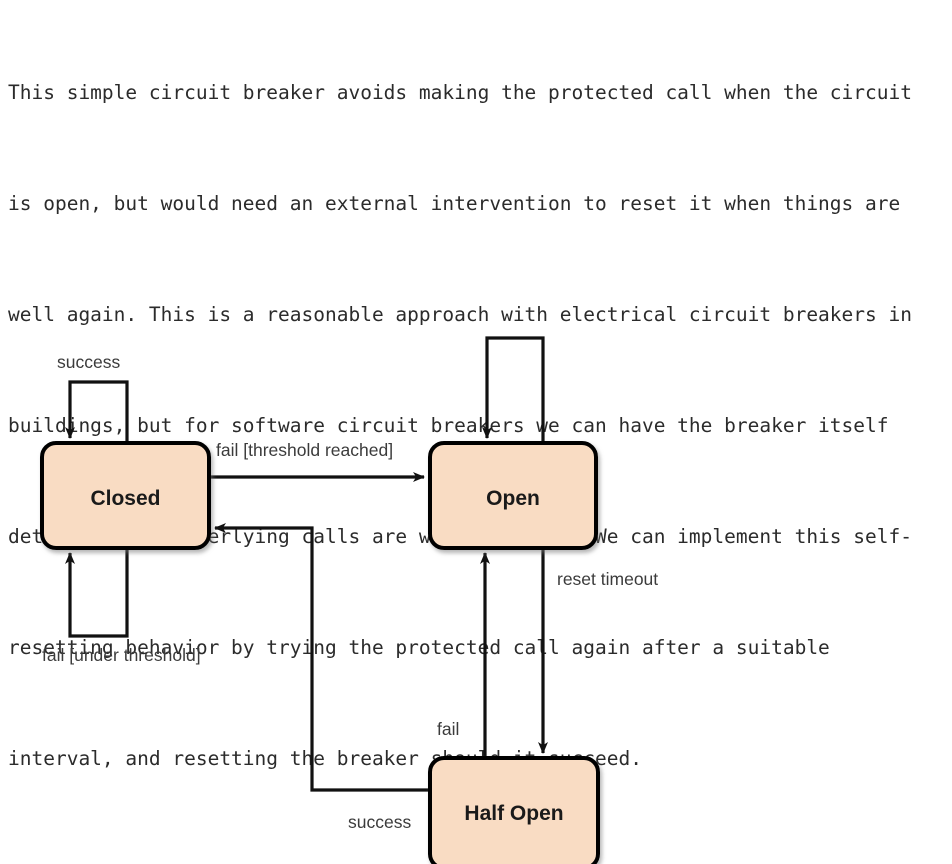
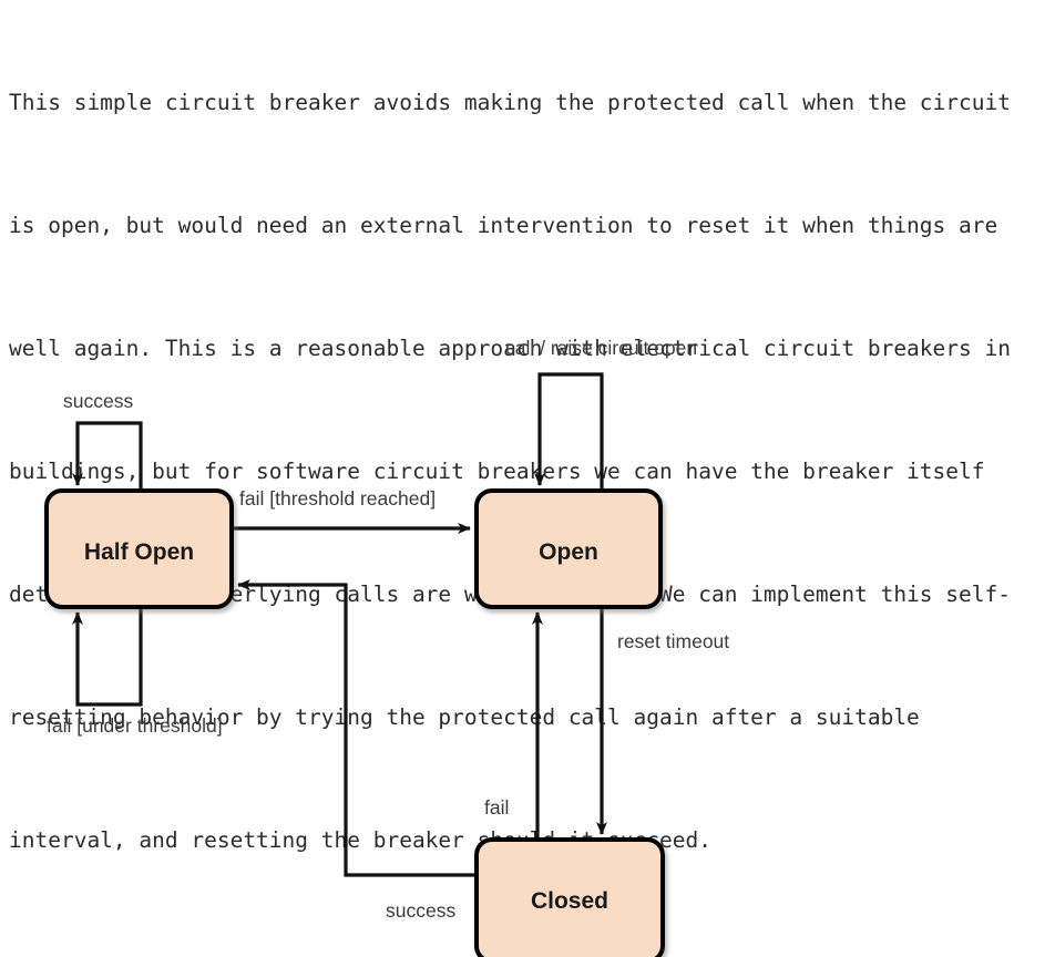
  This simple circuit breaker avoids making the protected call when the circuit
  is open, but would need an external intervention to reset it when things are
  well again. This is a reasonable approach with electrical circuit breakers in
  buildings, but for software circuit breakerse can have the breaker itself
  resetting behavior by trying the protectd cal again after a suitable
  interval, and resetting the breakereed.
  success
  fail [under threshold]
  fail [threshold reached]
+ call / raise circuit open
  reset timeout
  fail
  success
- Closed
+ Half Open
  Open
- Half Open
+ Closed
